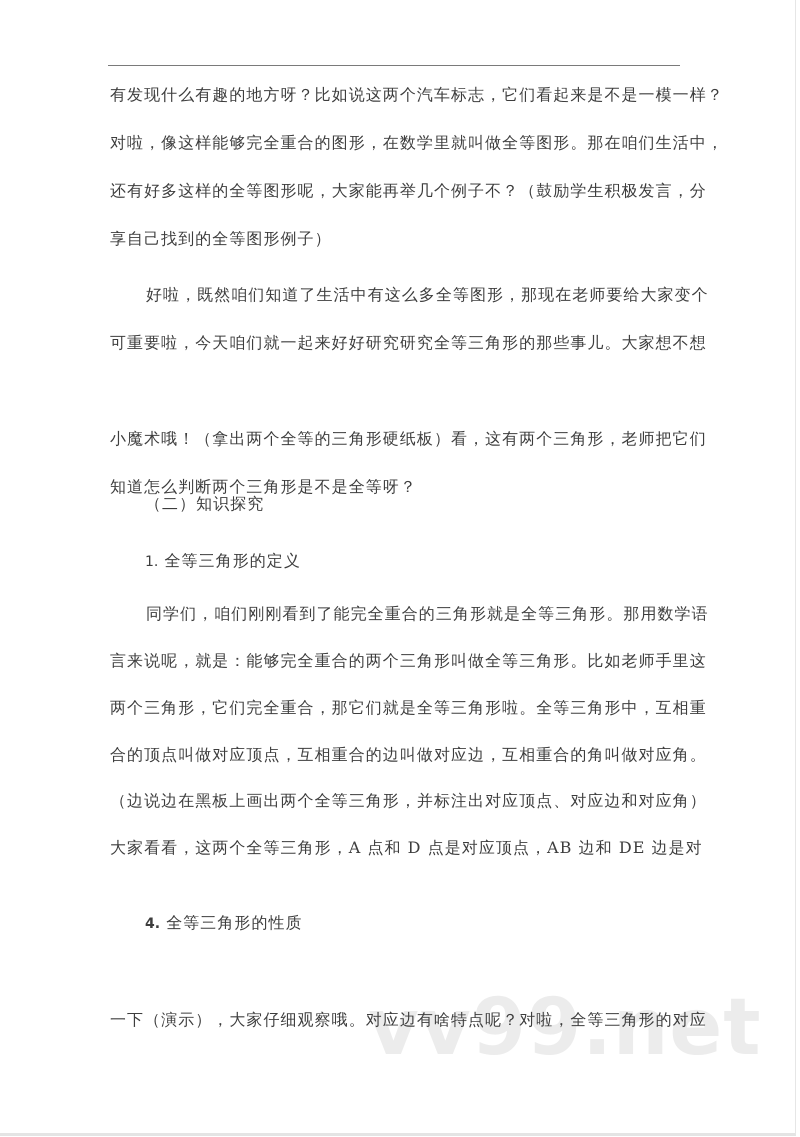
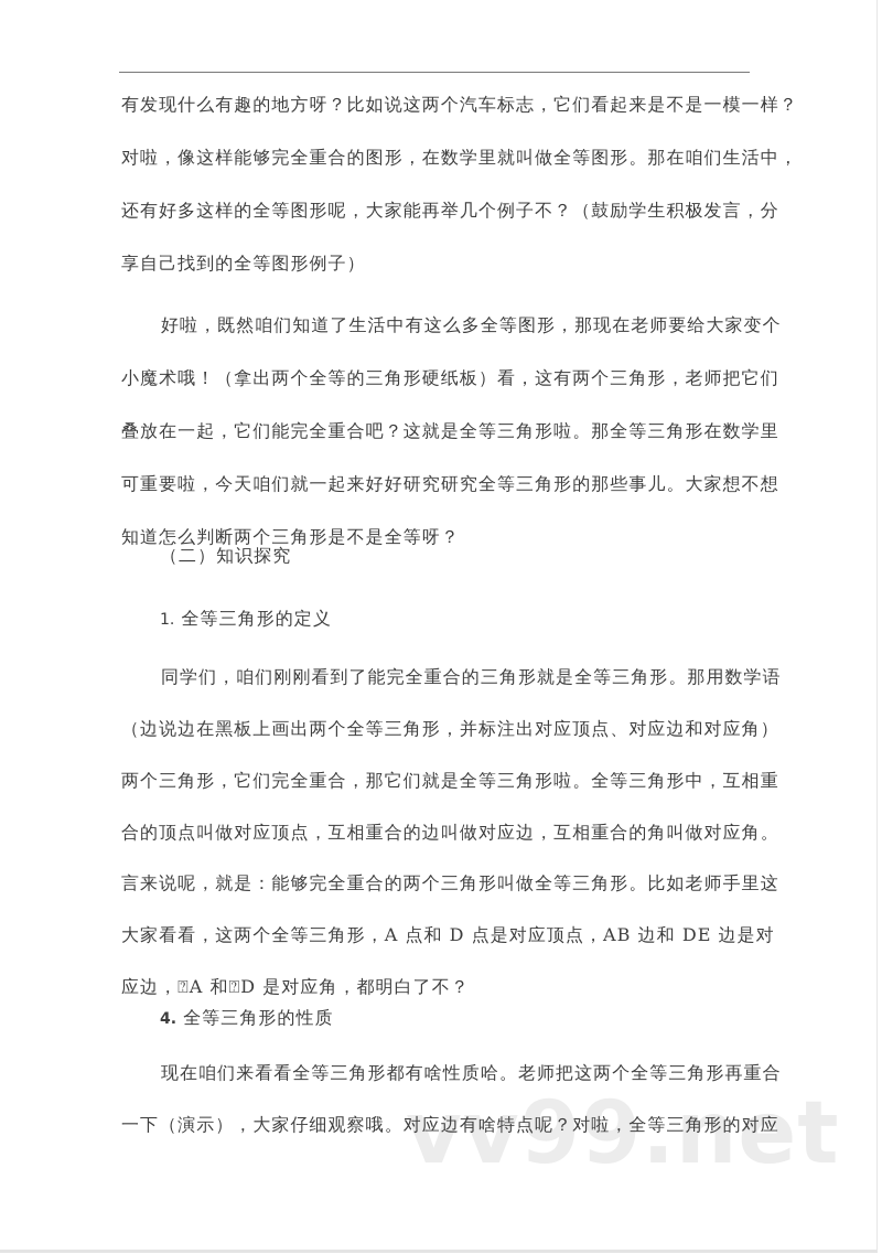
  vv99.net
  有发现什么有趣的地方呀？比如说这两个汽车标志，它们看起来是不是一模一样？
  对啦，像这样能够完全重合的图形，在数学里就叫做全等图形。那在咱们生活中，
  还有好多这样的全等图形呢，大家能再举几个例子不？（鼓励学生积极发言，分
  享自己找到的全等图形例子）
  好啦，既然咱们知道了生活中有这么多全等图形，那现在老师要给大家变个
- 可重要啦，今天咱们就一起来好好研究研究全等三角形的那些事儿。大家想不想
+ 小魔术哦！（拿出两个全等的三角形硬纸板）看，这有两个三角形，老师把它们
+ 叠放在一起，它们能完全重合吧？这就是全等三角形啦。那全等三角形在数学里
- 小魔术哦！（拿出两个全等的三角形硬纸板）看，这有两个三角形，老师把它们
+ 可重要啦，今天咱们就一起来好好研究研究全等三角形的那些事儿。大家想不想
  知道怎么判断两个三角形是不是全等呀？
  （二）知识探究
  1. 全等三角形的定义
  同学们，咱们刚刚看到了能完全重合的三角形就是全等三角形。那用数学语
- 言来说呢，就是：能够完全重合的两个三角形叫做全等三角形。比如老师手里这
+ （边说边在黑板上画出两个全等三角形，并标注出对应顶点、对应边和对应角）
  两个三角形，它们完全重合，那它们就是全等三角形啦。全等三角形中，互相重
  合的顶点叫做对应顶点，互相重合的边叫做对应边，互相重合的角叫做对应角。
- （边说边在黑板上画出两个全等三角形，并标注出对应顶点、对应边和对应角）
+ 言来说呢，就是：能够完全重合的两个三角形叫做全等三角形。比如老师手里这
  大家看看，这两个全等三角形，A 点和 D 点是对应顶点，AB 边和 DE 边是对
+ 应边，⍰A 和⍰D 是对应角，都明白了不？
  4. 全等三角形的性质
+ 现在咱们来看看全等三角形都有啥性质哈。老师把这两个全等三角形再重合
  一下（演示），大家仔细观察哦。对应边有啥特点呢？对啦，全等三角形的对应
